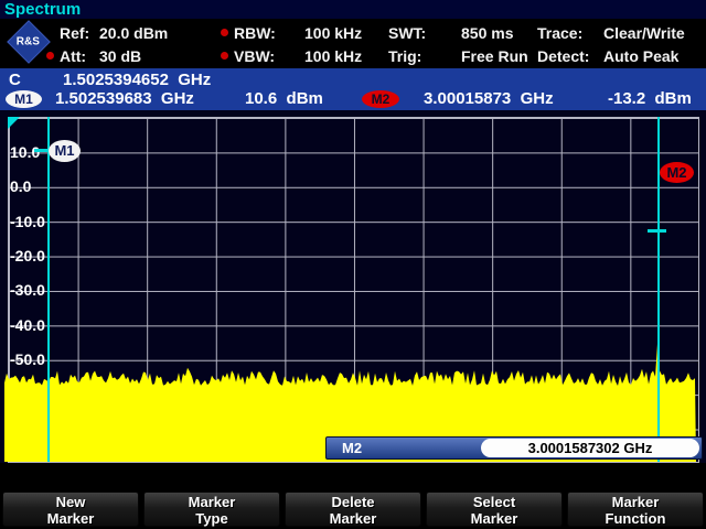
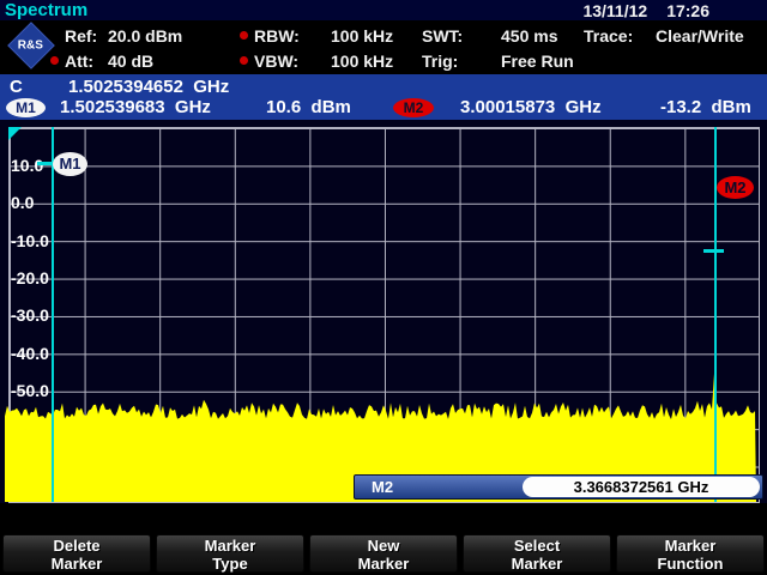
  Spectrum
+ 13/11/12
+ 17:26
  Ref:
  20.0 dBm
  Att:
- 30 dB
+ 40 dB
  RBW:
  100 kHz
  VBW:
  100 kHz
  SWT:
- 850 ms
+ 450 ms
  Trig:
  Free Run
  Trace:
  Clear/Write
- Detect:
- Auto Peak
  C
  1.5025394652 GHz
  M1
  1.502539683 GHz
  10.6 dBm
  M2
  3.00015873 GHz
  -13.2 dBm
  10.0
  0.0
  -10.0
  -20.0
  -30.0
  -40.0
  -50.0
  M1
  M2
  M2
- 3.0001587302 GHz
+ 3.3668372561 GHz
- New
+ Delete
  Marker
  Marker
  Type
- Delete
+ New
  Marker
  Select
  Marker
  Marker
  Function
